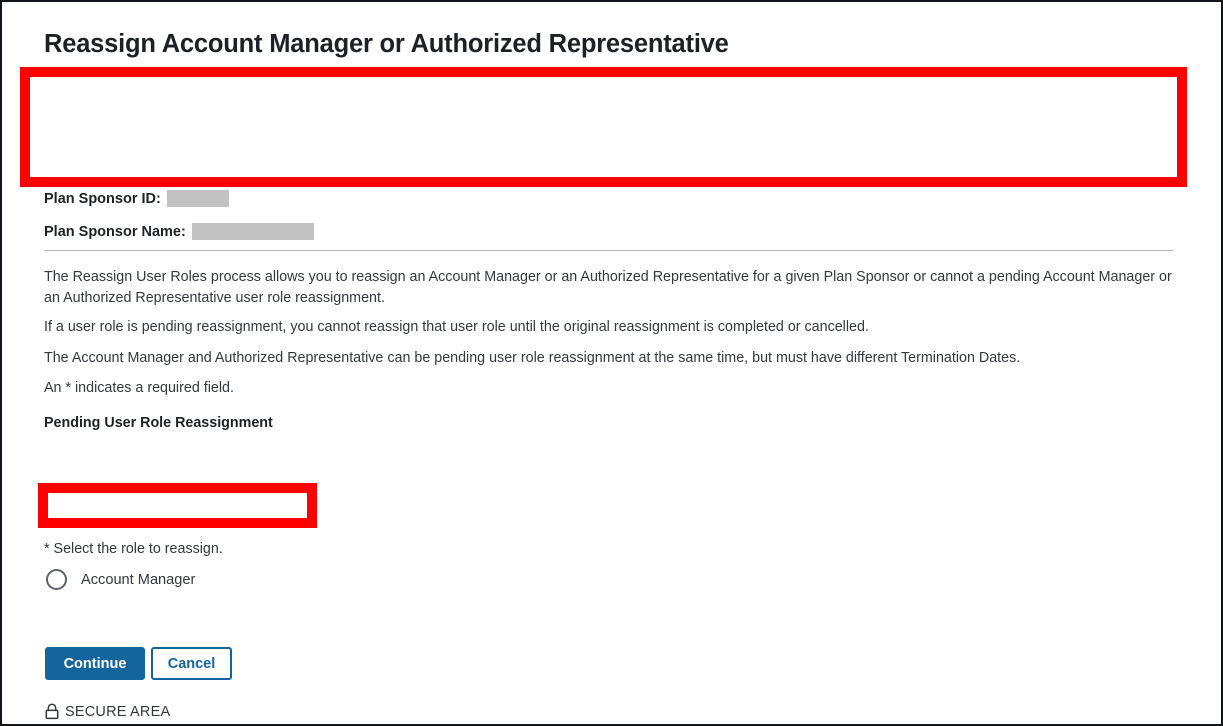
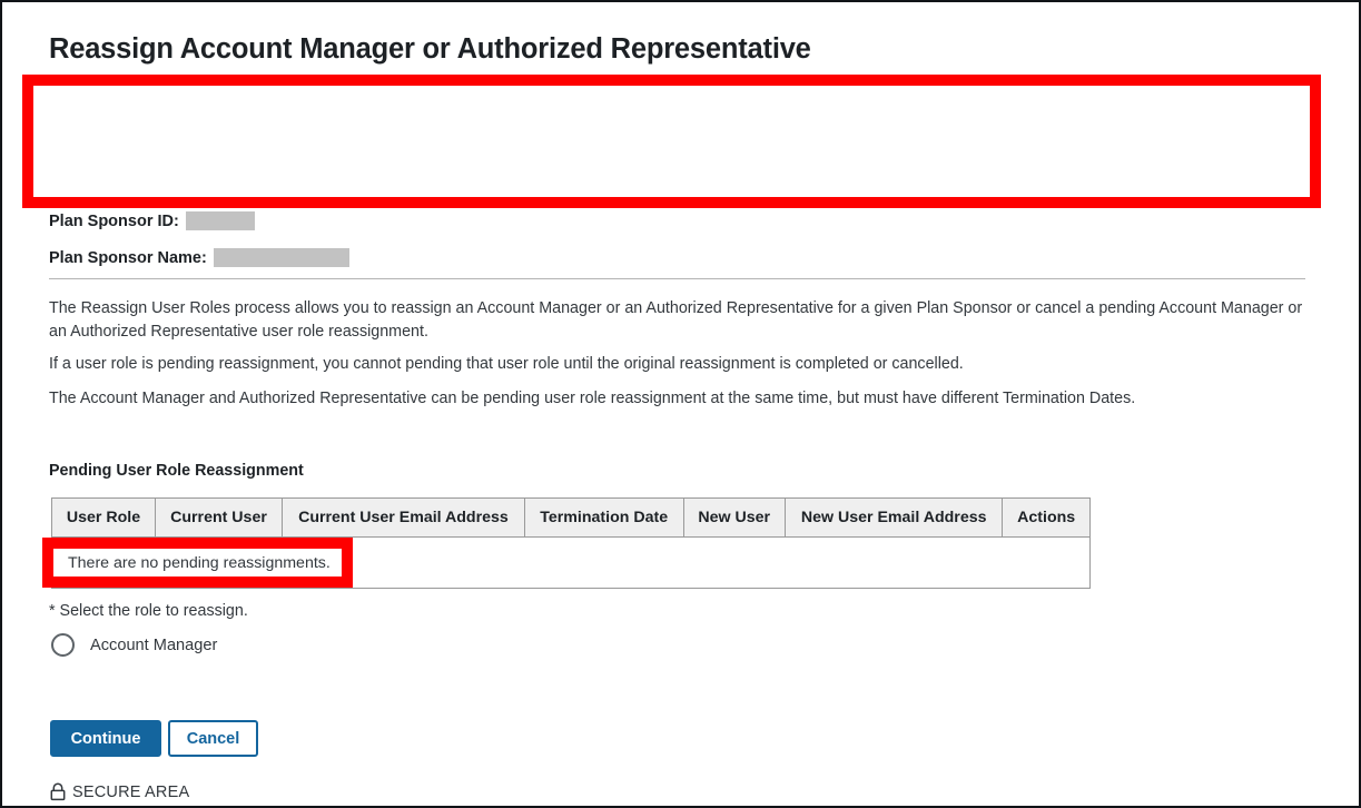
  Reassign Account Manager or Authorized Representative
  Plan Sponsor ID:
  Plan Sponsor Name:
- The Reassign User Roles process allows you to reassign an Account Manager or an Authorized Representative for a given Plan Sponsor or cannot a pending Account Manager or an Authorized Representative user role reassignment.
+ The Reassign User Roles process allows you to reassign an Account Manager or an Authorized Representative for a given Plan Sponsor or cancel a pending Account Manager or an Authorized Representative user role reassignment.
- If a user role is pending reassignment, you cannot reassign that user role until the original reassignment is completed or cancelled.
+ If a user role is pending reassignment, you cannot pending that user role until the original reassignment is completed or cancelled.
  The Account Manager and Authorized Representative can be pending user role reassignment at the same time, but must have different Termination Dates.
- An * indicates a required field.
  Pending User Role Reassignment
+ User Role	Current User	Current User Email Address	Termination Date	New User	New User Email Address	Actions
+ There are no pending reassignments.
  * Select the role to reassign.
  Account Manager
  Continue
  Cancel
  SECURE AREA
